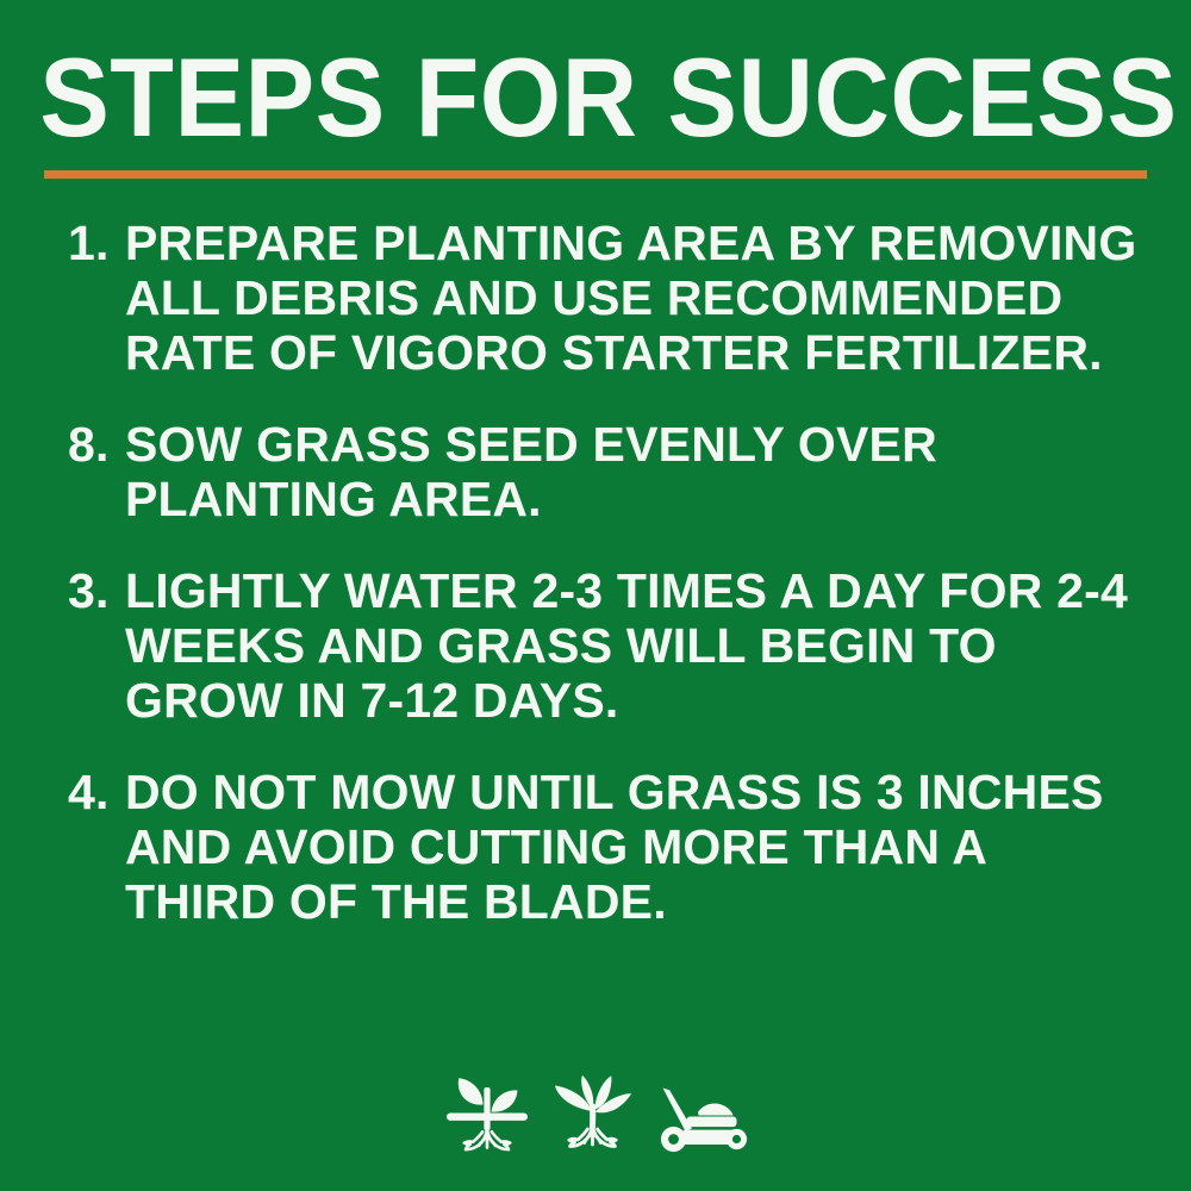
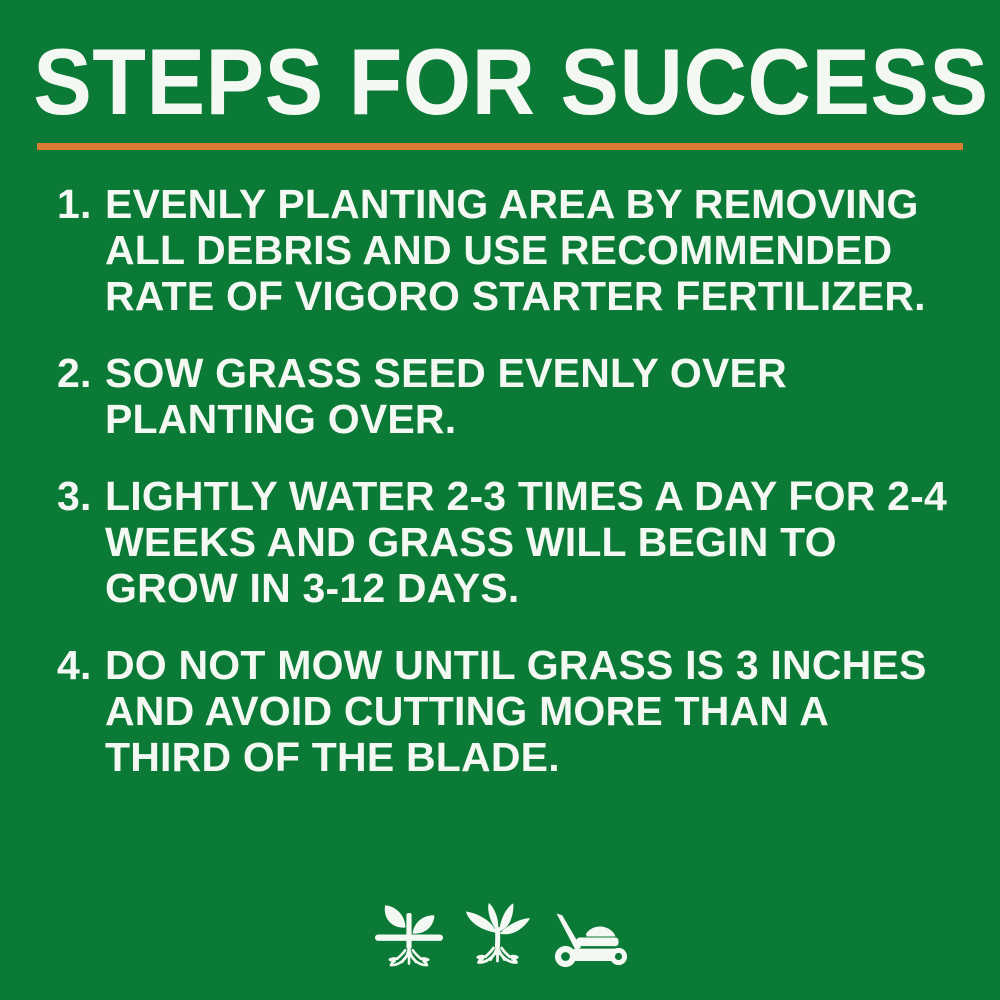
  STEPS FOR SUCCESS
  1.
- PREPARE PLANTING AREA BY REMOVING ALL DEBRIS AND USE RECOMMENDED RATE OF VIGORO STARTER FERTILIZER.
+ EVENLY PLANTING AREA BY REMOVING ALL DEBRIS AND USE RECOMMENDED RATE OF VIGORO STARTER FERTILIZER.
- 8.
+ 2.
- SOW GRASS SEED EVENLY OVER PLANTING AREA.
+ SOW GRASS SEED EVENLY OVER PLANTING OVER.
  3.
- LIGHTLY WATER 2-3 TIMES A DAY FOR 2-4 WEEKS AND GRASS WILL BEGIN TO GROW IN 7-12 DAYS.
+ LIGHTLY WATER 2-3 TIMES A DAY FOR 2-4 WEEKS AND GRASS WILL BEGIN TO GROW IN 3-12 DAYS.
  4.
  DO NOT MOW UNTIL GRASS IS 3 INCHES AND AVOID CUTTING MORE THAN A THIRD OF THE BLADE.
